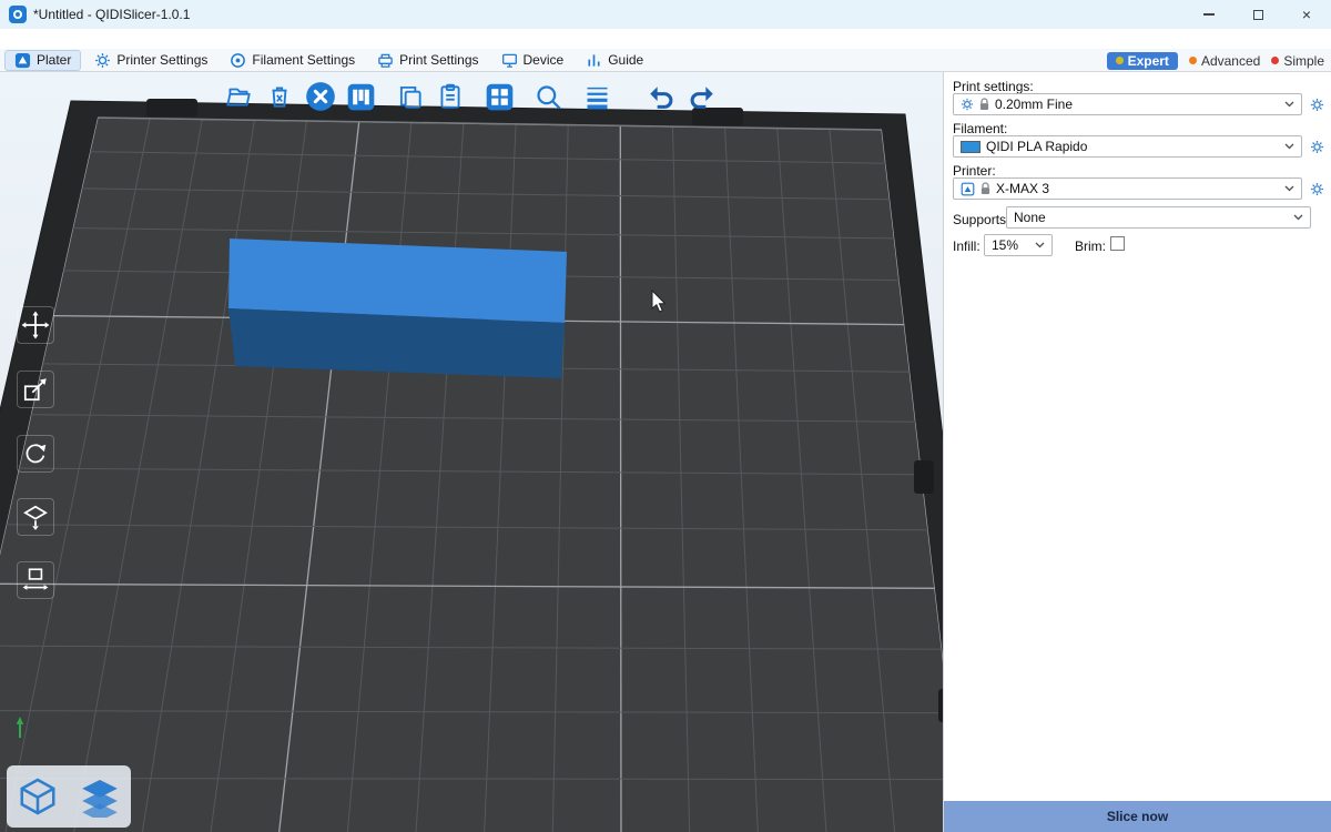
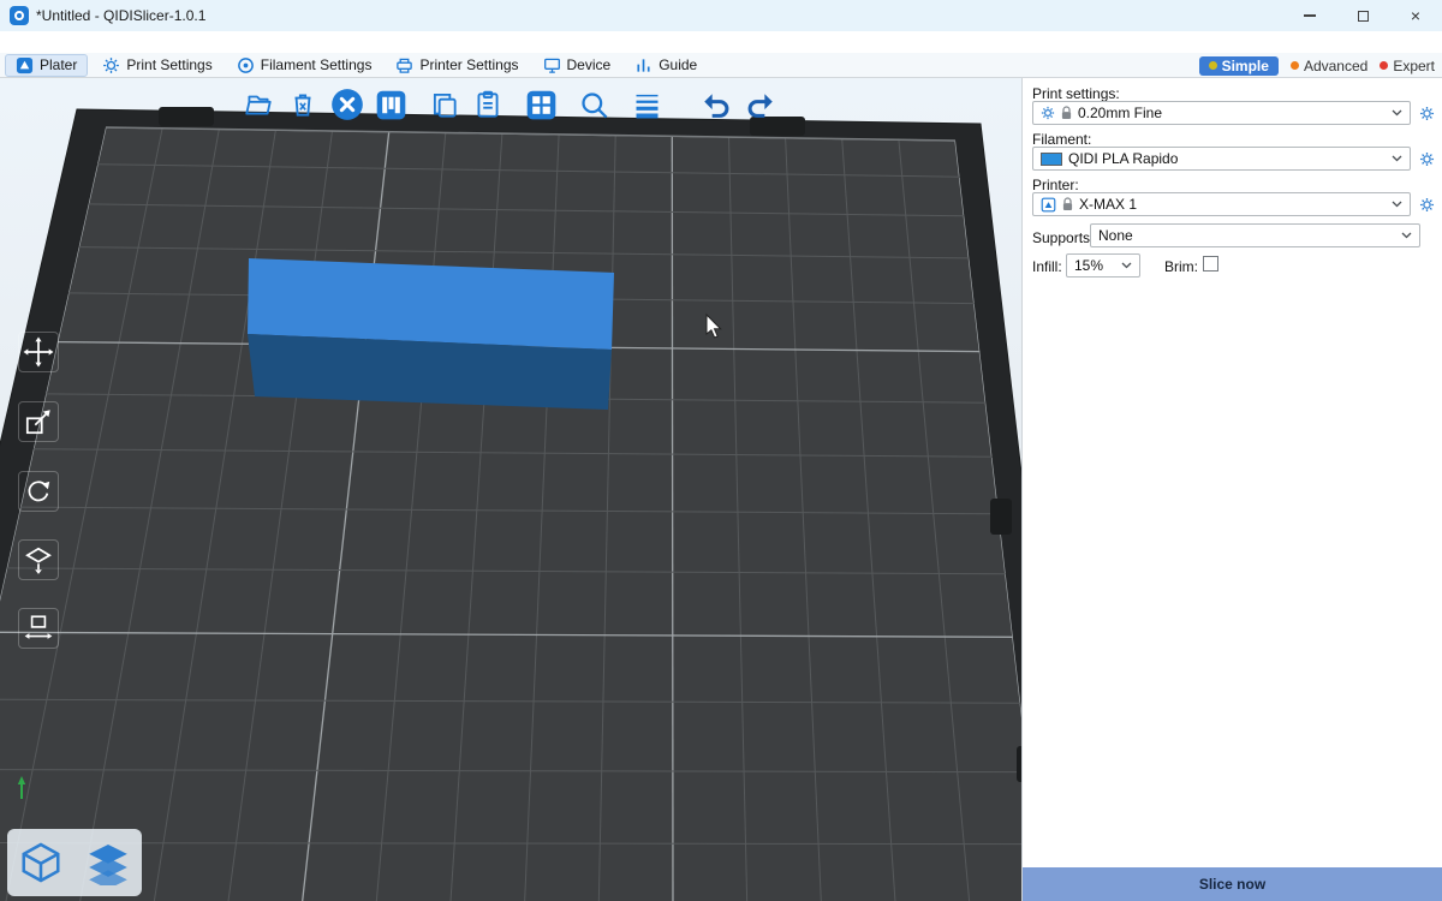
  *Untitled - QIDISlicer-1.0.1
  ×
  Plater
- Printer Settings
+ Print Settings
  Filament Settings
- Print Settings
+ Printer Settings
  Device
  Guide
- Expert
+ Simple
  Advanced
- Simple
+ Expert
  Print settings:
  0.20mm Fine
  Filament:
  QIDI PLA Rapido
  Printer:
- X-MAX 3
+ X-MAX 1
  Supports
  None
  Infill:
  15%
  Brim:
  Slice now
